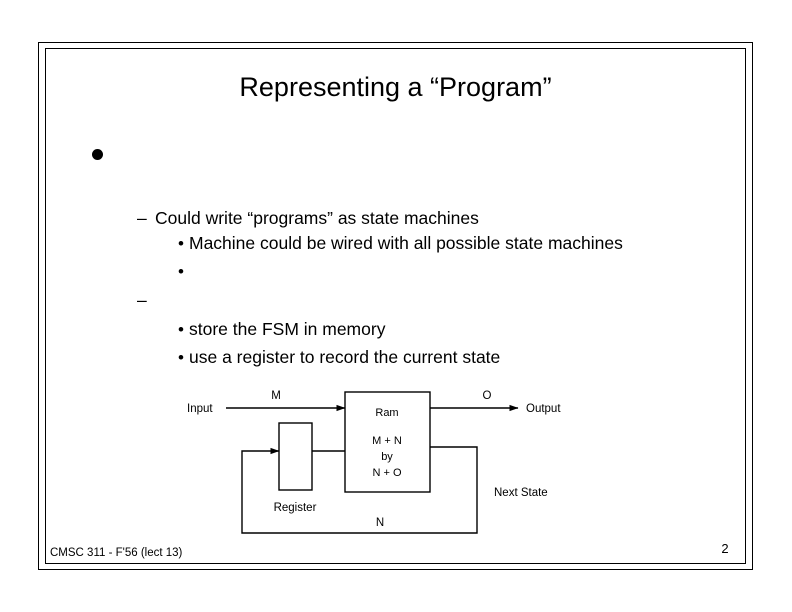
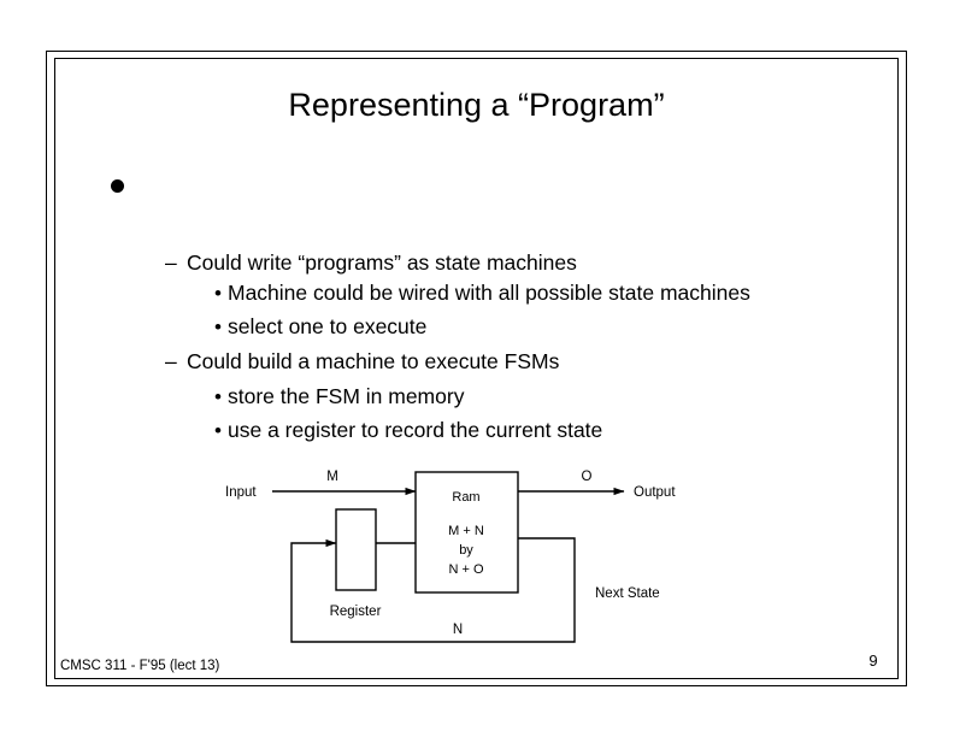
  Representing a “Program”
  –
  Could write “programs” as state machines
  •
  Machine could be wired with all possible state machines
  •
+ select one to execute
  –
+ Could build a machine to execute FSMs
  •
  store the FSM in memory
  •
  use a register to record the current state
  Input
  M
  Ram
  M + N
  by
  N + O
  Register
  O
  Output
  Next State
  N
- CMSC 311 - F'56 (lect 13)
+ CMSC 311 - F'95 (lect 13)
- 2
+ 9
